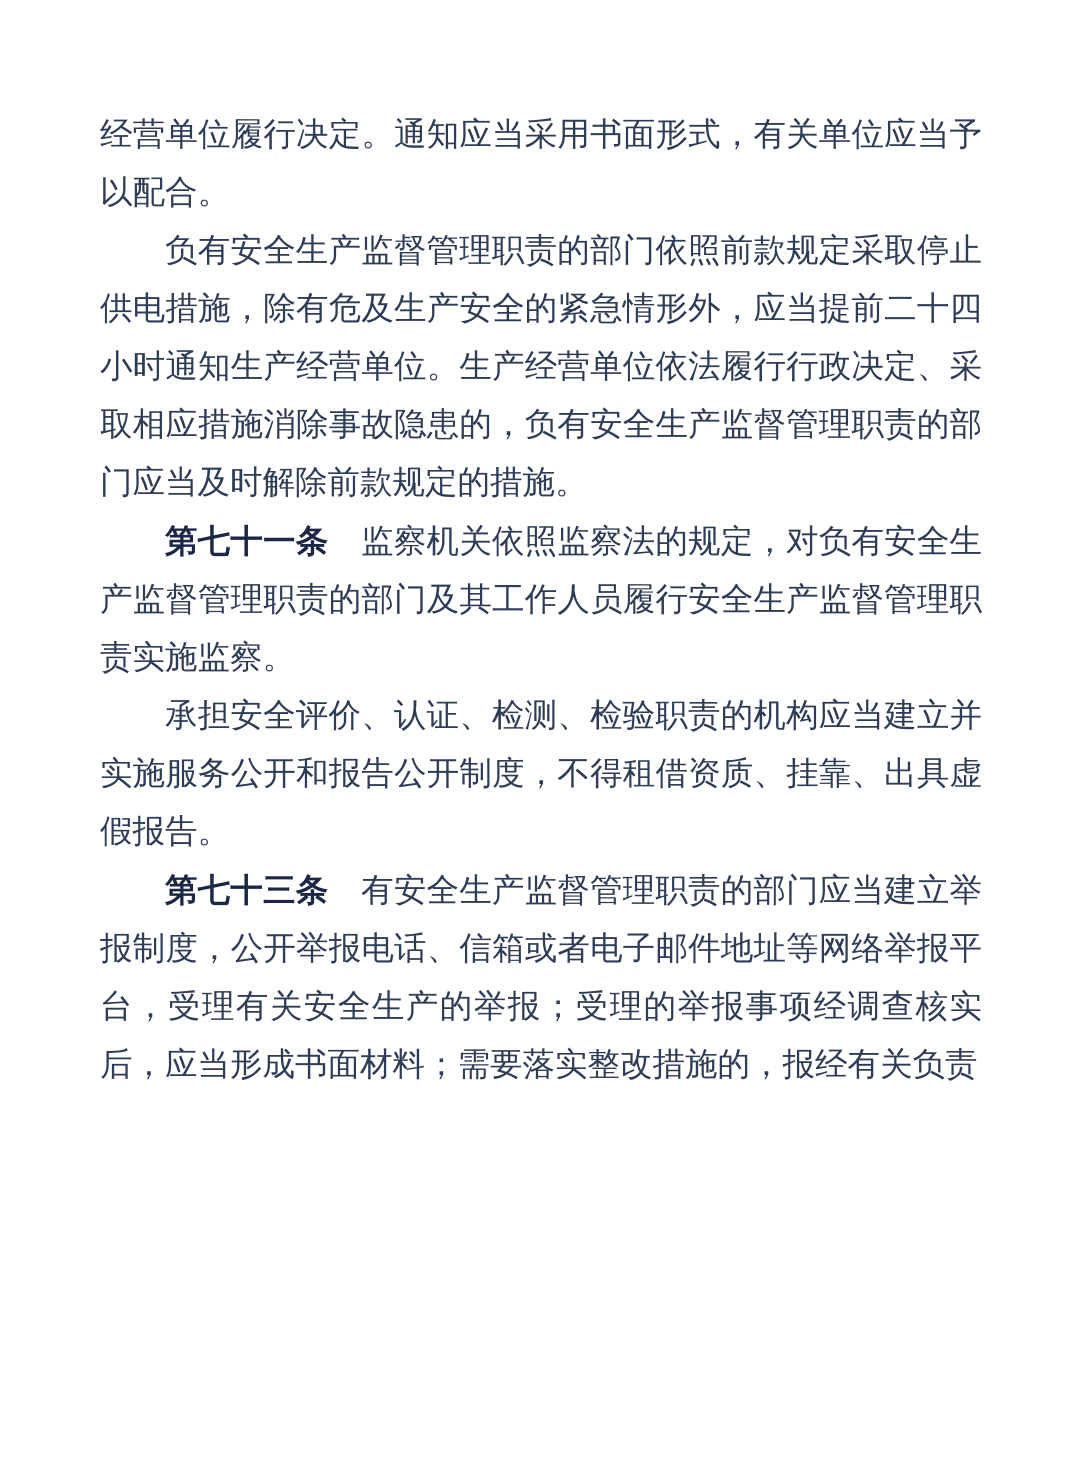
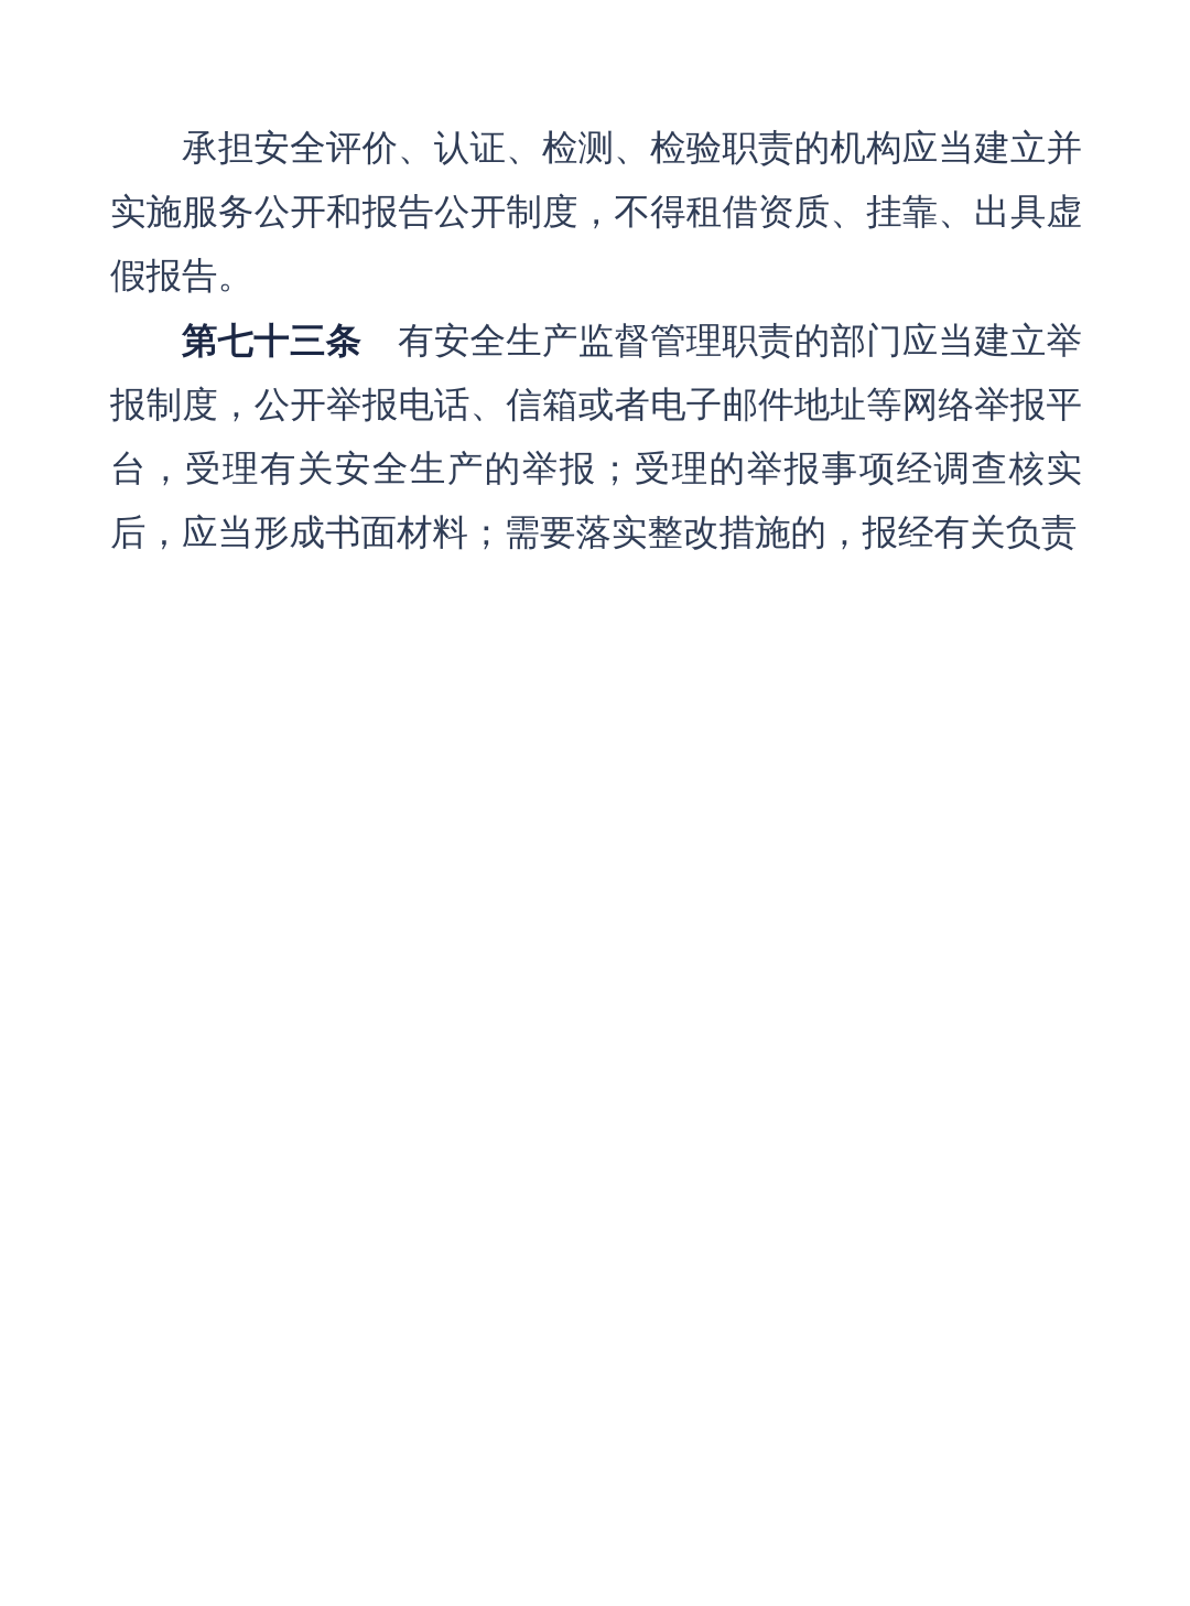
- 经营单位履行决定。通知应当采用书面形式，有关单位应当予以配合。
- 负有安全生产监督管理职责的部门依照前款规定采取停止供电措施，除有危及生产安全的紧急情形外，应当提前二十四小时通知生产经营单位。生产经营单位依法履行行政决定、采取相应措施消除事故隐患的，负有安全生产监督管理职责的部门应当及时解除前款规定的措施。
- 第七十一条 监察机关依照监察法的规定，对负有安全生产监督管理职责的部门及其工作人员履行安全生产监督管理职责实施监察。
  承担安全评价、认证、检测、检验职责的机构应当建立并实施服务公开和报告公开制度，不得租借资质、挂靠、出具虚假报告。
  第七十三条 有安全生产监督管理职责的部门应当建立举报制度，公开举报电话、信箱或者电子邮件地址等网络举报平台，受理有关安全生产的举报；受理的举报事项经调查核实后，应当形成书面材料；需要落实整改措施的，报经有关负责
